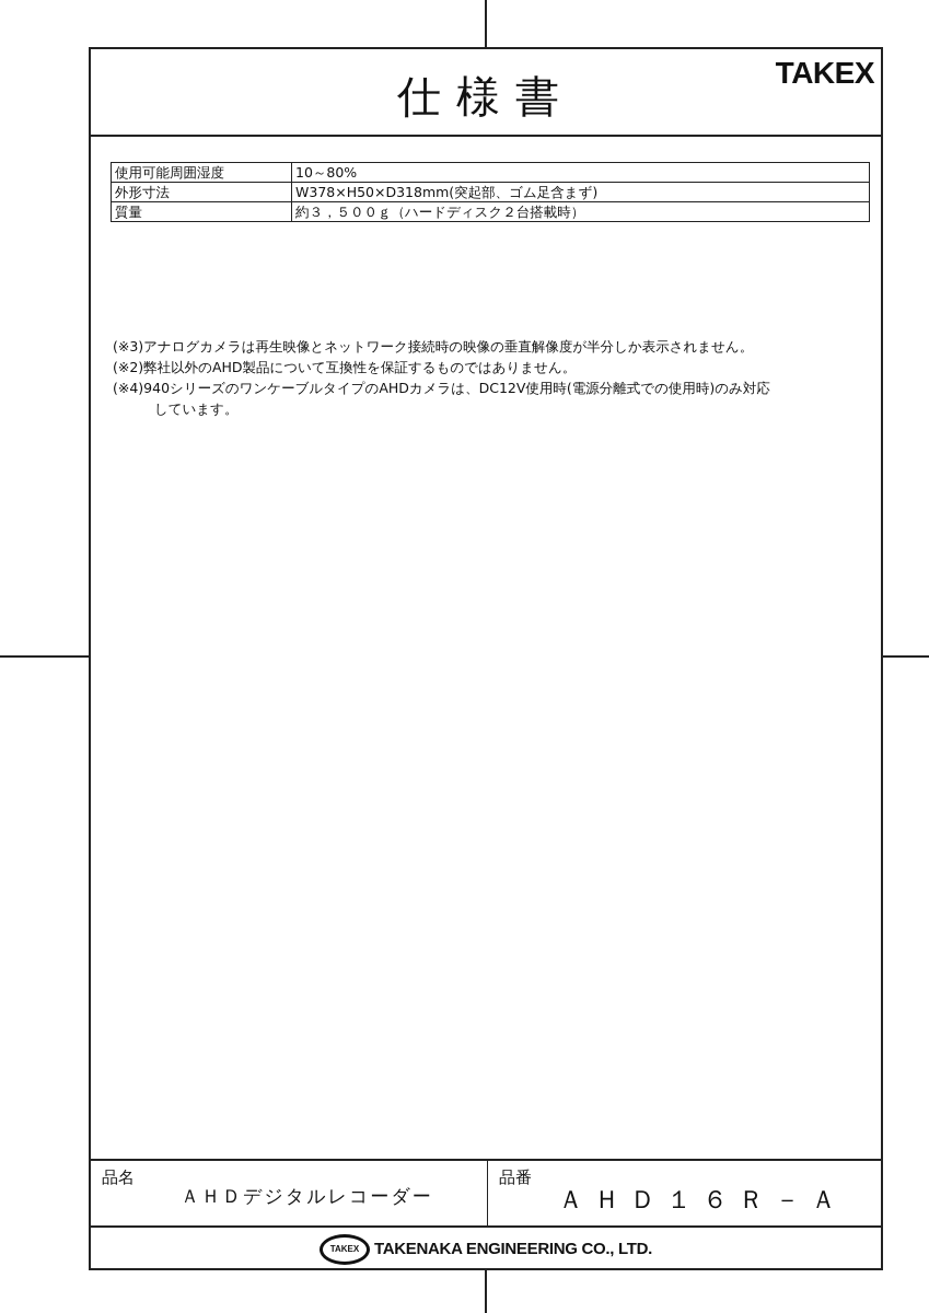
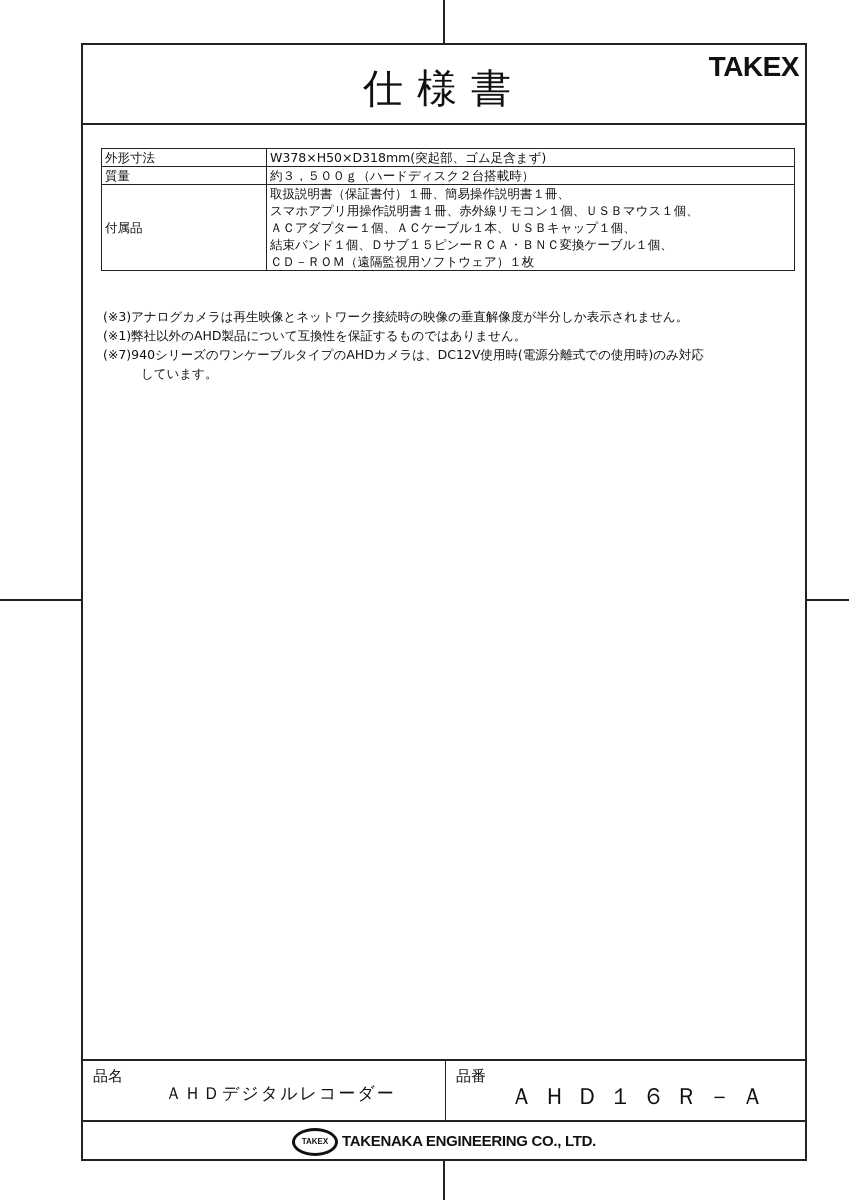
  仕様書
  TAKEX
- 使用可能周囲湿度	10～80%
  外形寸法	W378×H50×D318mm(突起部、ゴム足含まず)
  質量	約３，５００ｇ（ハードディスク２台搭載時）
+ 付属品	取扱説明書（保証書付）１冊、簡易操作説明書１冊、 スマホアプリ用操作説明書１冊、赤外線リモコン１個、ＵＳＢマウス１個、 ＡＣアダプター１個、ＡＣケーブル１本、ＵＳＢキャップ１個、 結束バンド１個、Ｄサブ１５ピンーＲＣＡ・ＢＮＣ変換ケーブル１個、 ＣＤ－ＲＯＭ（遠隔監視用ソフトウェア）１枚
  (※3)アナログカメラは再生映像とネットワーク接続時の映像の垂直解像度が半分しか表示されません。
- (※2)弊社以外のAHD製品について互換性を保証するものではありません。
+ (※1)弊社以外のAHD製品について互換性を保証するものではありません。
- (※4)940シリーズのワンケーブルタイプのAHDカメラは、DC12V使用時(電源分離式での使用時)のみ対応
+ (※7)940シリーズのワンケーブルタイプのAHDカメラは、DC12V使用時(電源分離式での使用時)のみ対応
  しています。
  品名
  ＡＨＤデジタルレコーダー
  品番
  ＡＨＤ１６Ｒ－Ａ
  TAKEX
  TAKENAKA ENGINEERING CO., LTD.
